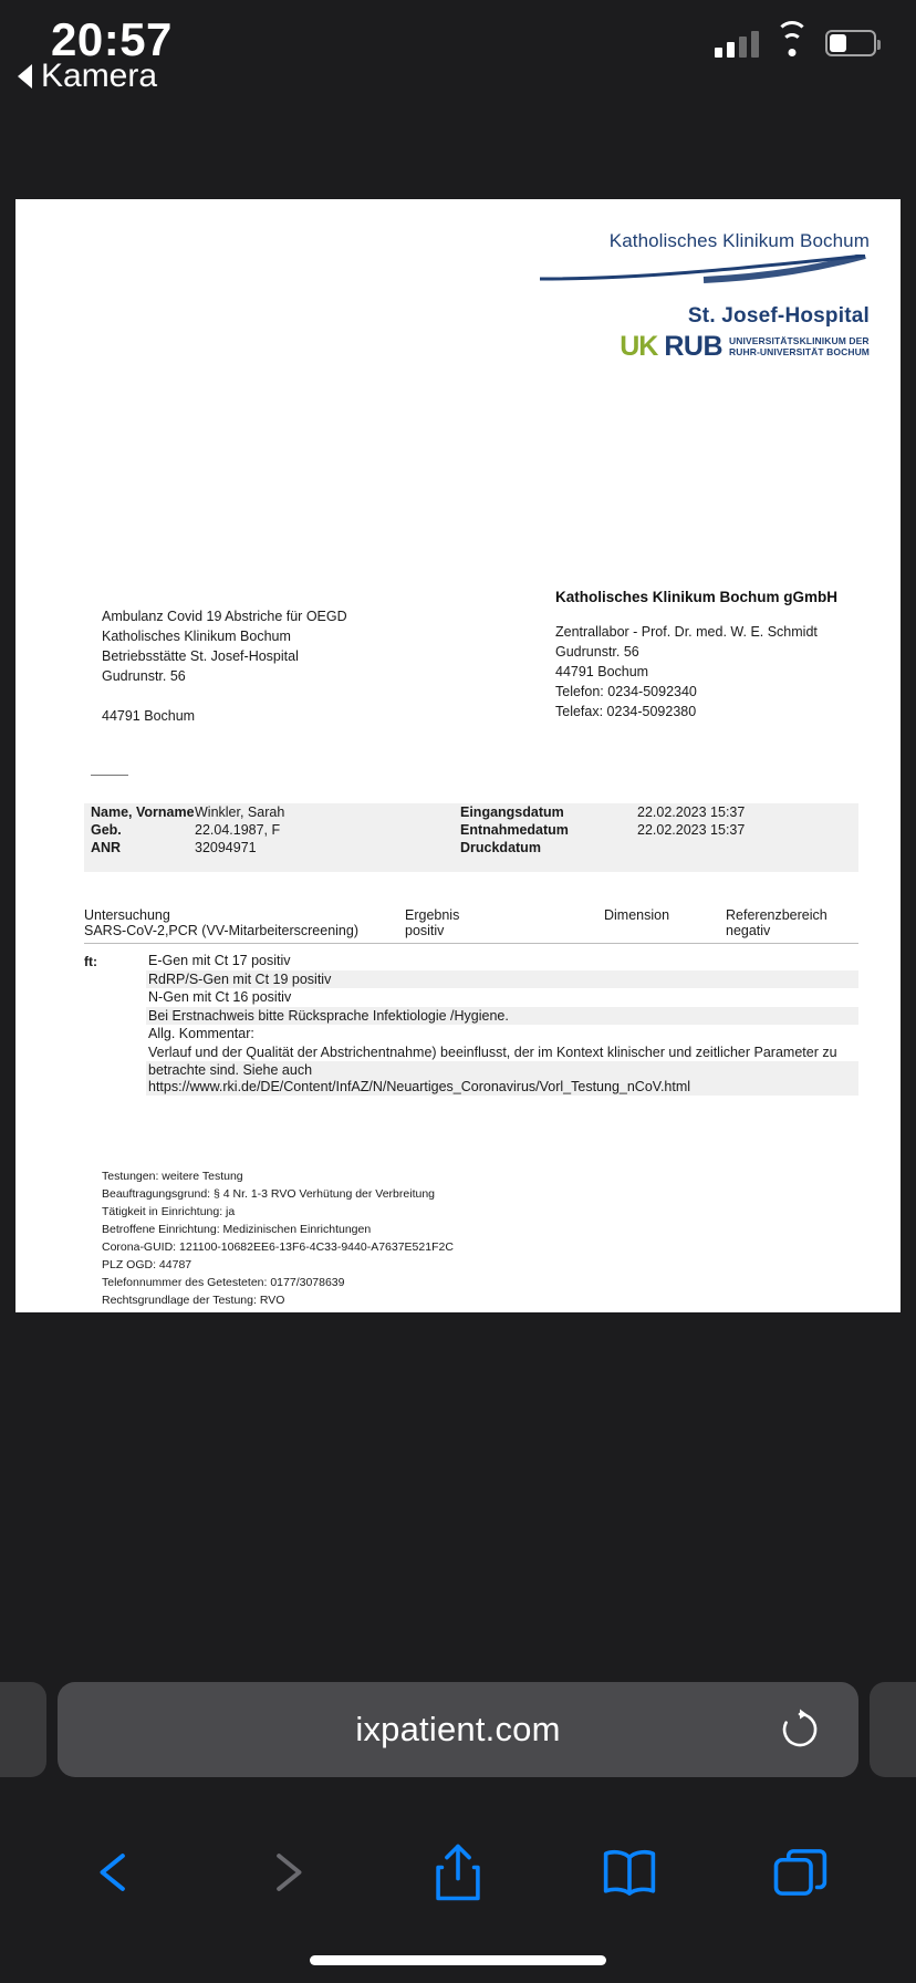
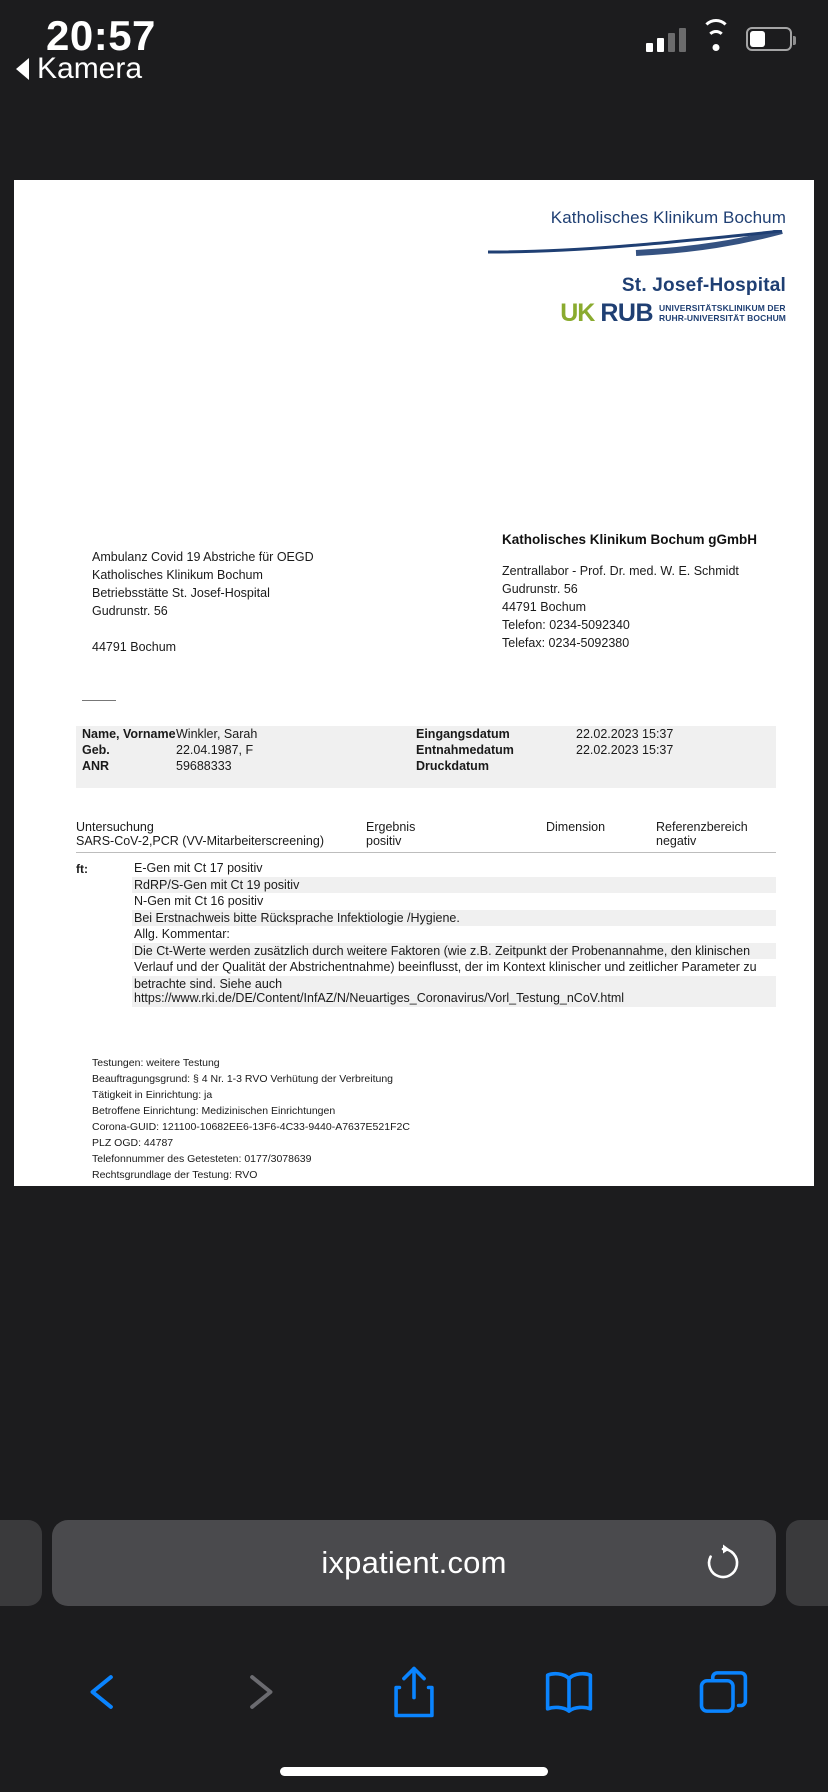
  20:57
  Kamera
  Katholisches Klinikum Bochum
  St. Josef-Hospital
  UK
  RUB
  UNIVERSITÄTSKLINIKUM DER
  RUHR-UNIVERSITÄT BOCHUM
  Katholisches Klinikum Bochum gGmbH
  Zentrallabor - Prof. Dr. med. W. E. Schmidt
  Gudrunstr. 56
  44791 Bochum
  Telefon: 0234-5092340
  Telefax: 0234-5092380
  Ambulanz Covid 19 Abstriche für OEGD
  Katholisches Klinikum Bochum
  Betriebsstätte St. Josef-Hospital
  Gudrunstr. 56
  44791 Bochum
  Name, Vorname	Winkler, Sarah	Eingangsdatum	22.02.2023 15:37
  Geb.	22.04.1987, F	Entnahmedatum	22.02.2023 15:37
- ANR	32094971	Druckdatum
+ ANR	59688333	Druckdatum
  Untersuchung
  Ergebnis
  Dimension
  Referenzbereich
  SARS-CoV-2,PCR (VV-Mitarbeiterscreening)
  positiv
  negativ
  ft:
  E-Gen mit Ct 17 positiv
  RdRP/S-Gen mit Ct 19 positiv
  N-Gen mit Ct 16 positiv
  Bei Erstnachweis bitte Rücksprache Infektiologie /Hygiene.
  Allg. Kommentar:
+ Die Ct-Werte werden zusätzlich durch weitere Faktoren (wie z.B. Zeitpunkt der Probenannahme, den klinischen
  Verlauf und der Qualität der Abstrichentnahme) beeinflusst, der im Kontext klinischer und zeitlicher Parameter zu
  betrachte sind. Siehe auch https://www.rki.de/DE/Content/InfAZ/N/Neuartiges_Coronavirus/Vorl_Testung_nCoV.html
  Testungen: weitere Testung
  Beauftragungsgrund: § 4 Nr. 1-3 RVO Verhütung der Verbreitung
  Tätigkeit in Einrichtung: ja
  Betroffene Einrichtung: Medizinischen Einrichtungen
  Corona-GUID: 121100-10682EE6-13F6-4C33-9440-A7637E521F2C
  PLZ OGD: 44787
  Telefonnummer des Getesteten: 0177/3078639
  Rechtsgrundlage der Testung: RVO
  ixpatient.com
